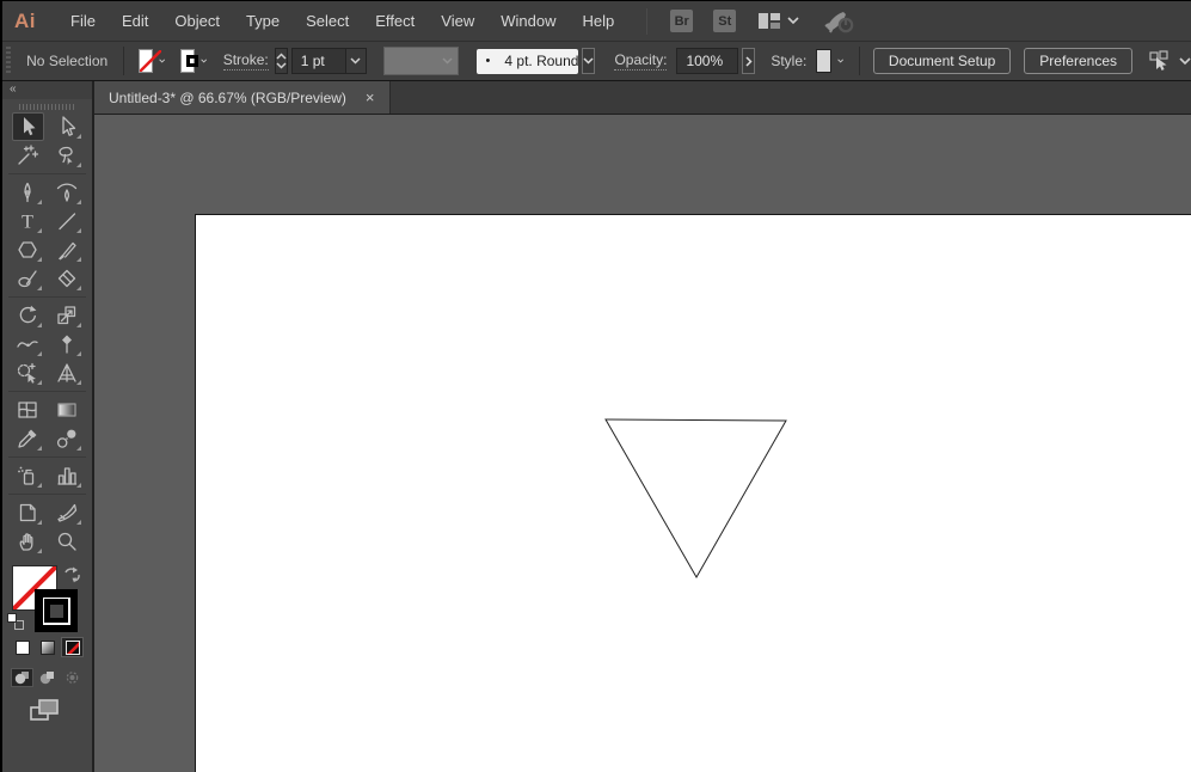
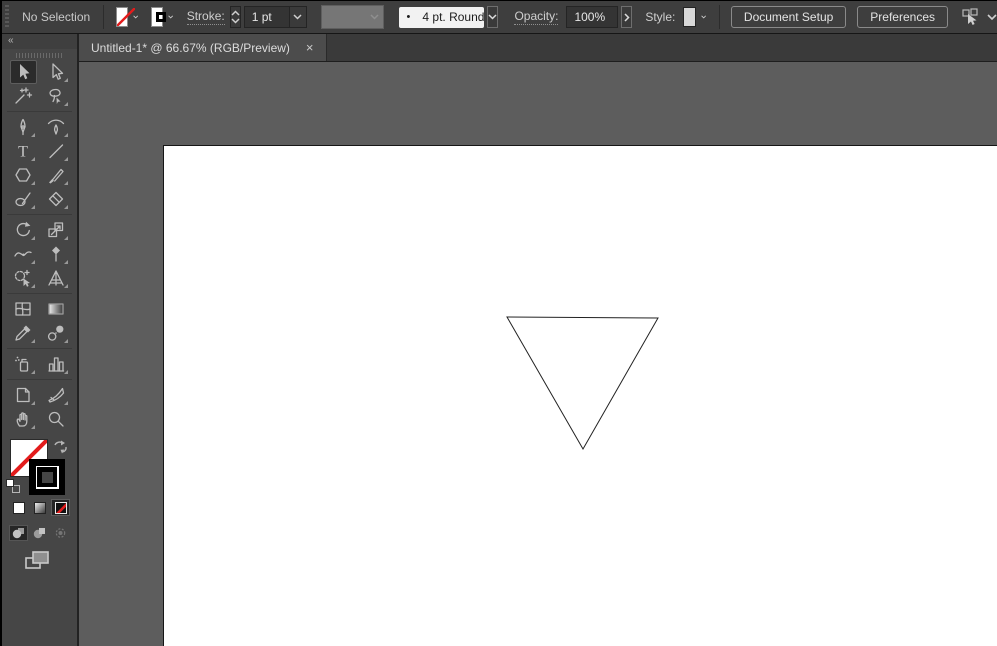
- Ai
- File
- Edit
- Object
- Type
- Select
- Effect
- View
- Window
- Help
- Br
- St
  No Selection
  Stroke:
  1 pt
  •
  4 pt. Round
  Opacity:
  100%
  Style:
  Document Setup
  Preferences
  «
  T
- Untitled-3* @ 66.67% (RGB/Preview)
+ Untitled-1* @ 66.67% (RGB/Preview)
  ×
